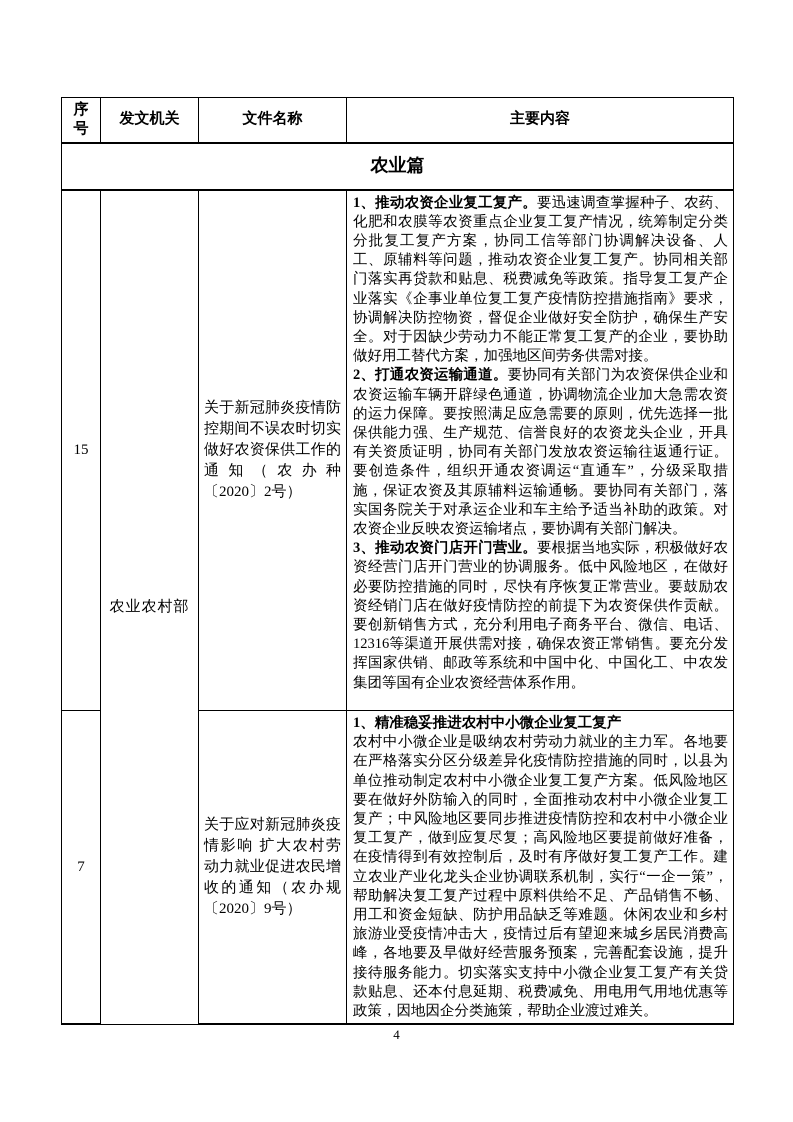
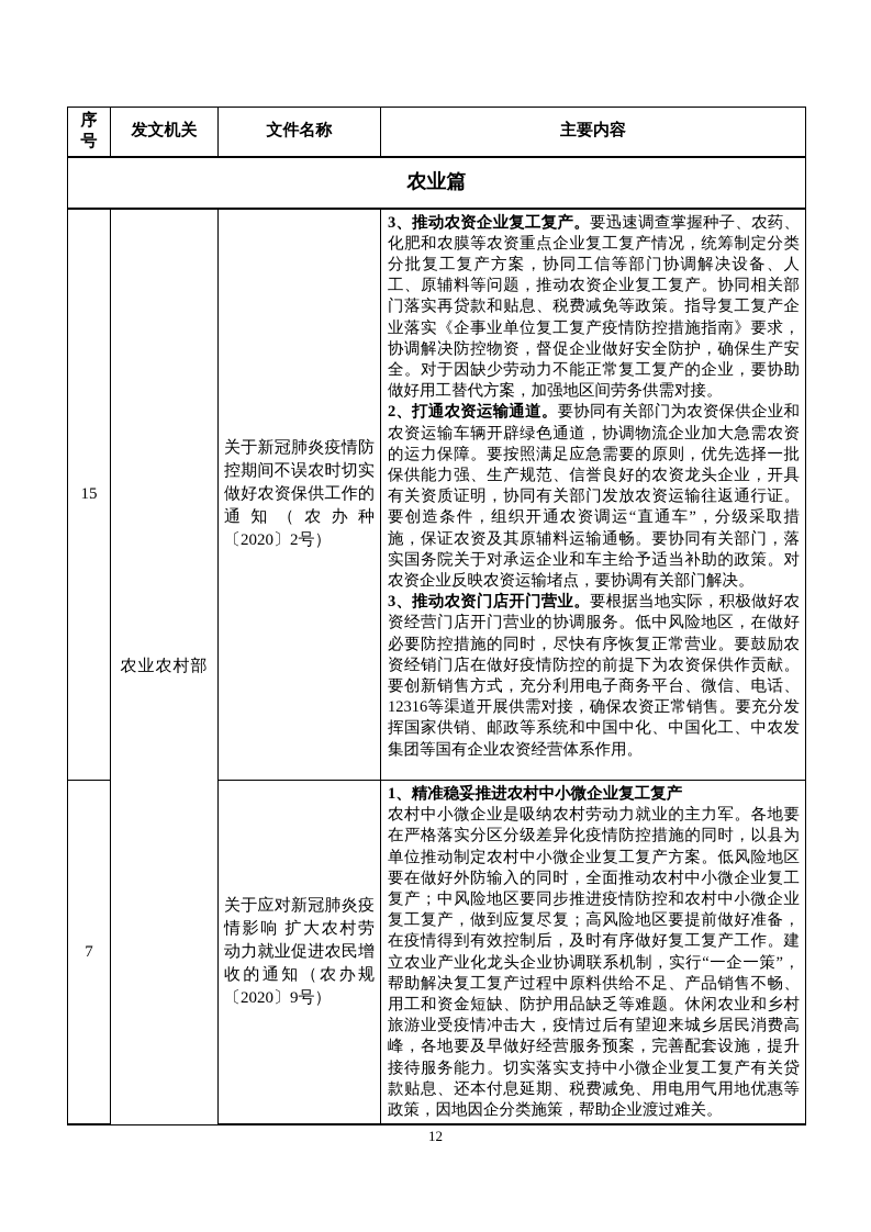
  序号	发文机关	文件名称	主要内容
  农业篇
- 15	农业农村部	关于新冠肺炎疫情防控期间不误农时切实做好农资保供工作的通知（农办种〔2020〕2号）	1、推动农资企业复工复产。要迅速调查掌握种子、农药、化肥和农膜等农资重点企业复工复产情况，统筹制定分类分批复工复产方案，协同工信等部门协调解决设备、人工、原辅料等问题，推动农资企业复工复产。协同相关部门落实再贷款和贴息、税费减免等政策。指导复工复产企业落实《企事业单位复工复产疫情防控措施指南》要求，协调解决防控物资，督促企业做好安全防护，确保生产安全。对于因缺少劳动力不能正常复工复产的企业，要协助做好用工替代方案，加强地区间劳务供需对接。 2、打通农资运输通道。要协同有关部门为农资保供企业和农资运输车辆开辟绿色通道，协调物流企业加大急需农资的运力保障。要按照满足应急需要的原则，优先选择一批保供能力强、生产规范、信誉良好的农资龙头企业，开具有关资质证明，协同有关部门发放农资运输往返通行证。要创造条件，组织开通农资调运“直通车”，分级采取措施，保证农资及其原辅料运输通畅。要协同有关部门，落实国务院关于对承运企业和车主给予适当补助的政策。对农资企业反映农资运输堵点，要协调有关部门解决。 3、推动农资门店开门营业。要根据当地实际，积极做好农资经营门店开门营业的协调服务。低中风险地区，在做好必要防控措施的同时，尽快有序恢复正常营业。要鼓励农资经销门店在做好疫情防控的前提下为农资保供作贡献。要创新销售方式，充分利用电子商务平台、微信、电话、12316等渠道开展供需对接，确保农资正常销售。要充分发挥国家供销、邮政等系统和中国中化、中国化工、中农发集团等国有企业农资经营体系作用。
+ 15	农业农村部	关于新冠肺炎疫情防控期间不误农时切实做好农资保供工作的通知（农办种〔2020〕2号）	3、推动农资企业复工复产。要迅速调查掌握种子、农药、化肥和农膜等农资重点企业复工复产情况，统筹制定分类分批复工复产方案，协同工信等部门协调解决设备、人工、原辅料等问题，推动农资企业复工复产。协同相关部门落实再贷款和贴息、税费减免等政策。指导复工复产企业落实《企事业单位复工复产疫情防控措施指南》要求，协调解决防控物资，督促企业做好安全防护，确保生产安全。对于因缺少劳动力不能正常复工复产的企业，要协助做好用工替代方案，加强地区间劳务供需对接。 2、打通农资运输通道。要协同有关部门为农资保供企业和农资运输车辆开辟绿色通道，协调物流企业加大急需农资的运力保障。要按照满足应急需要的原则，优先选择一批保供能力强、生产规范、信誉良好的农资龙头企业，开具有关资质证明，协同有关部门发放农资运输往返通行证。要创造条件，组织开通农资调运“直通车”，分级采取措施，保证农资及其原辅料运输通畅。要协同有关部门，落实国务院关于对承运企业和车主给予适当补助的政策。对农资企业反映农资运输堵点，要协调有关部门解决。 3、推动农资门店开门营业。要根据当地实际，积极做好农资经营门店开门营业的协调服务。低中风险地区，在做好必要防控措施的同时，尽快有序恢复正常营业。要鼓励农资经销门店在做好疫情防控的前提下为农资保供作贡献。要创新销售方式，充分利用电子商务平台、微信、电话、12316等渠道开展供需对接，确保农资正常销售。要充分发挥国家供销、邮政等系统和中国中化、中国化工、中农发集团等国有企业农资经营体系作用。
  7	关于应对新冠肺炎疫情影响 扩大农村劳动力就业促进农民增收的通知（农办规〔2020〕9号）	1、精准稳妥推进农村中小微企业复工复产农村中小微企业是吸纳农村劳动力就业的主力军。各地要在严格落实分区分级差异化疫情防控措施的同时，以县为单位推动制定农村中小微企业复工复产方案。低风险地区要在做好外防输入的同时，全面推动农村中小微企业复工复产；中风险地区要同步推进疫情防控和农村中小微企业复工复产，做到应复尽复；高风险地区要提前做好准备，在疫情得到有效控制后，及时有序做好复工复产工作。建立农业产业化龙头企业协调联系机制，实行“一企一策”，帮助解决复工复产过程中原料供给不足、产品销售不畅、用工和资金短缺、防护用品缺乏等难题。休闲农业和乡村旅游业受疫情冲击大，疫情过后有望迎来城乡居民消费高峰，各地要及早做好经营服务预案，完善配套设施，提升接待服务能力。切实落实支持中小微企业复工复产有关贷款贴息、还本付息延期、税费减免、用电用气用地优惠等政策，因地因企分类施策，帮助企业渡过难关。
- 4
+ 12
